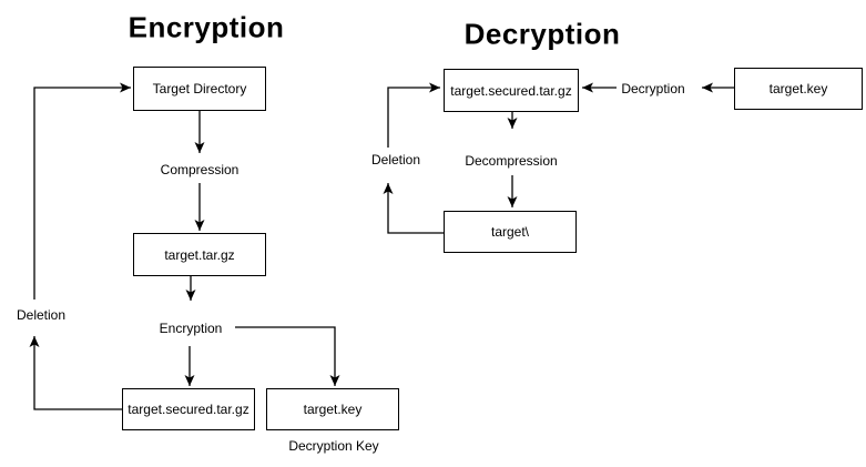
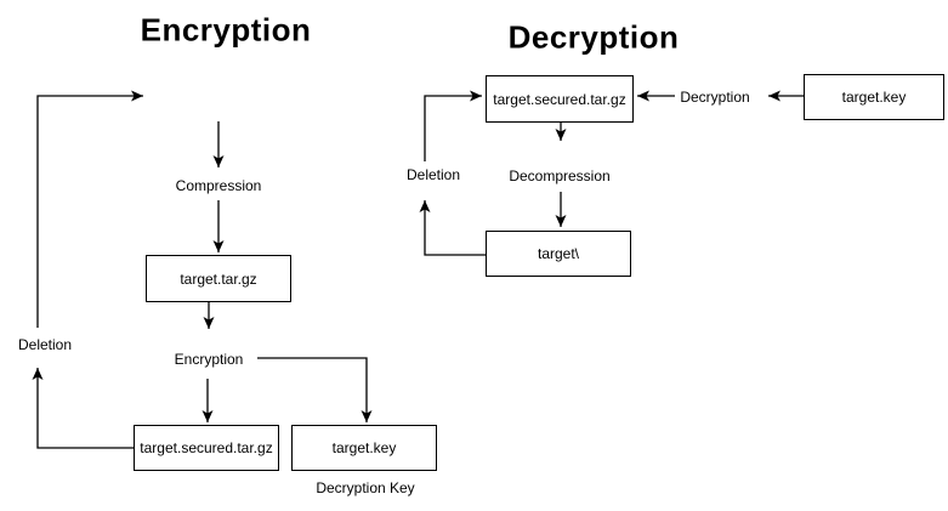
  Encryption
  Decryption
- Target Directory
  target.tar.gz
  target.secured.tar.gz
  target.key
  Compression
  Encryption
  Deletion
  Decryption Key
  target.secured.tar.gz
  target.key
  target\
  Decryption
  Decompression
  Deletion
